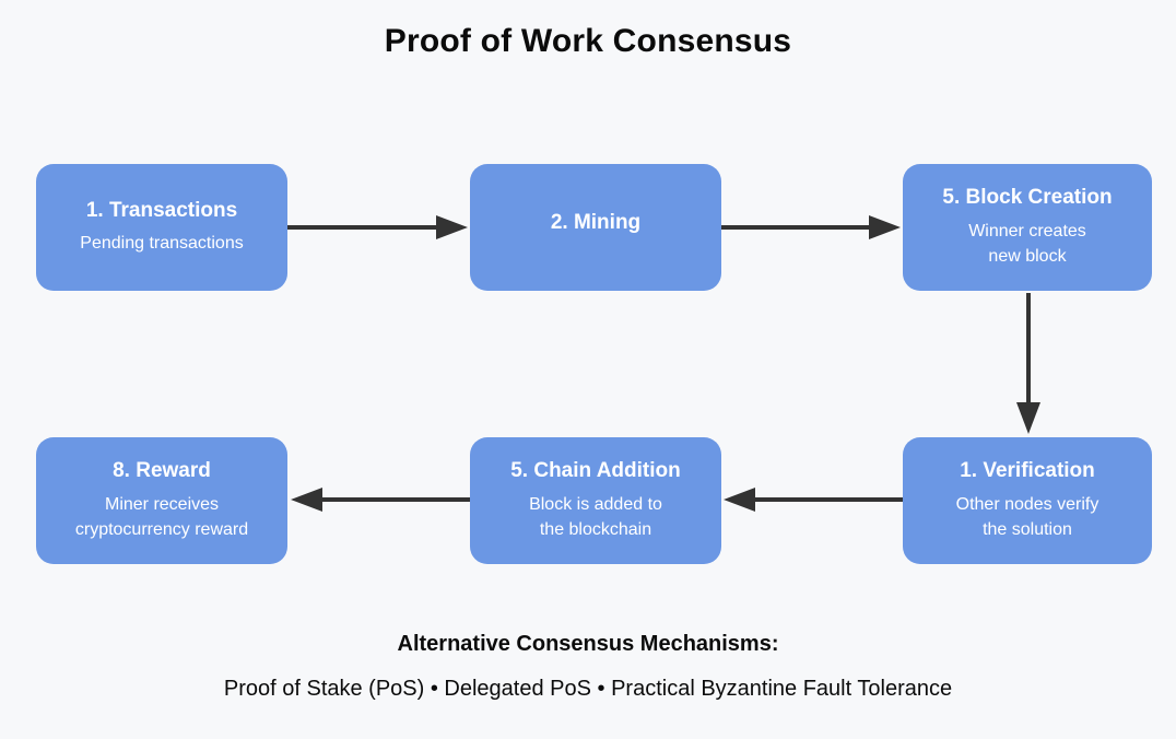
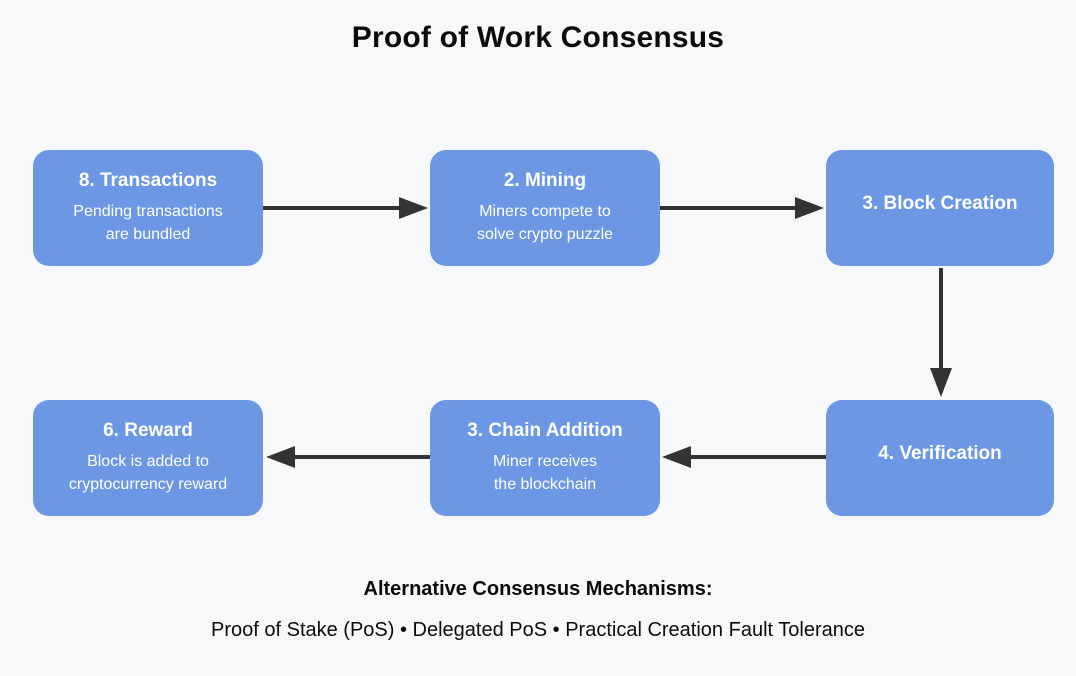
  Proof of Work Consensus
- 1. Transactions
+ 8. Transactions
  Pending transactions
+ are bundled
  2. Mining
+ Miners compete to
+ solve crypto puzzle
- 5. Block Creation
+ 3. Block Creation
- Winner creates
- new block
- 1. Verification
+ 4. Verification
- Other nodes verify
- the solution
- 5. Chain Addition
+ 3. Chain Addition
- Block is added to
+ Miner receives
  the blockchain
- 8. Reward
+ 6. Reward
- Miner receives
+ Block is added to
  cryptocurrency reward
  Alternative Consensus Mechanisms:
- Proof of Stake (PoS) • Delegated PoS • Practical Byzantine Fault Tolerance
+ Proof of Stake (PoS) • Delegated PoS • Practical Creation Fault Tolerance
